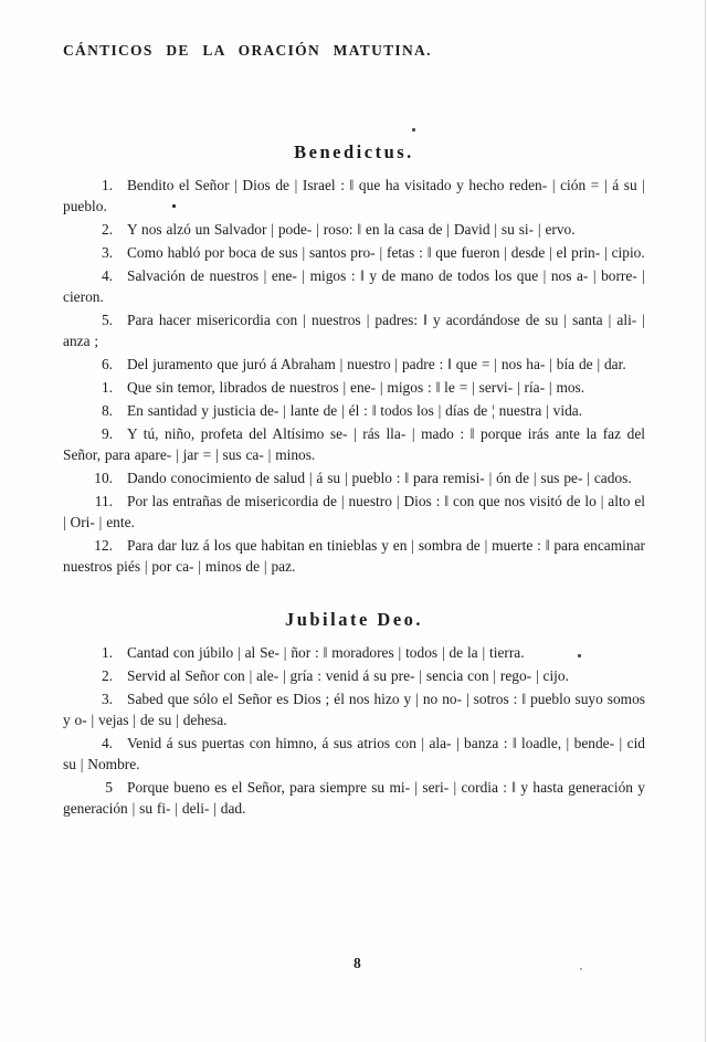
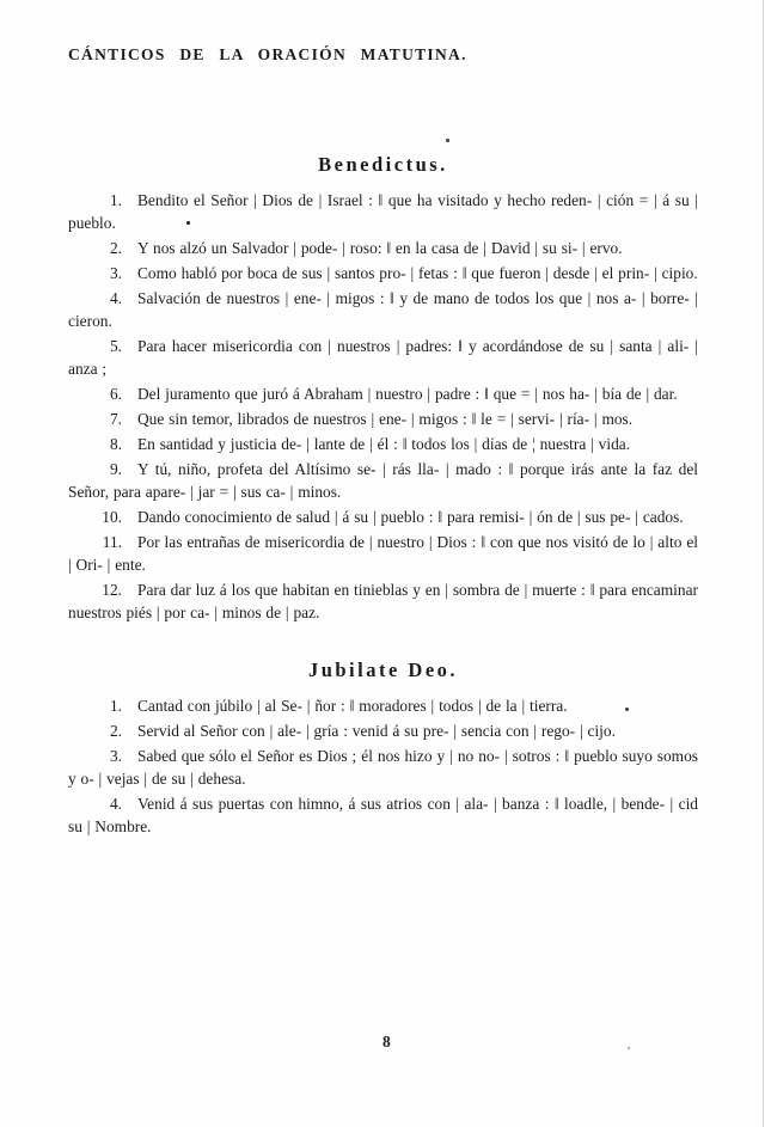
  CÁNTICOS DE LA ORACIÓN MATUTINA.
  Benedictus.
  1. Bendito el Señor | Dios de | Israel : ‖ que ha visitado y hecho reden- | ción = | á su | pueblo.
  2. Y nos alzó un Salvador | pode- | roso: ‖ en la casa de | David | su si- | ervo.
  3. Como habló por boca de sus | santos pro- | fetas : ‖ que fueron | desde | el prin- | cipio.
  4. Salvación de nuestros | ene- | migos : ‖ y de mano de todos los que | nos a- | borre- | cieron.
  5. Para hacer misericordia con | nuestros | padres: ‖ y acordándose de su | santa | ali- | anza ;
  6. Del juramento que juró á Abraham | nuestro | padre : ‖ que = | nos ha- | bía de | dar.
- 1. Que sin temor, librados de nuestros | ene- | migos : ‖ le = | servi- | ría- | mos.
+ 7. Que sin temor, librados de nuestros | ene- | migos : ‖ le = | servi- | ría- | mos.
  8. En santidad y justicia de- | lante de | él : ‖ todos los | días de ¦ nuestra | vida.
  9. Y tú, niño, profeta del Altísimo se- | rás lla- | mado : ‖ porque irás ante la faz del Señor, para apare- | jar = | sus ca- | minos.
  10. Dando conocimiento de salud | á su | pueblo : ‖ para remisi- | ón de | sus pe- | cados.
  11. Por las entrañas de misericordia de | nuestro | Dios : ‖ con que nos visitó de lo | alto el | Ori- | ente.
  12. Para dar luz á los que habitan en tinieblas y en | sombra de | muerte : ‖ para encaminar nuestros piés | por ca- | minos de | paz.
  Jubilate Deo.
  1. Cantad con júbilo | al Se- | ñor : ‖ moradores | todos | de la | tierra.
  2. Servid al Señor con | ale- | gría : venid á su pre- | sencia con | rego- | cijo.
  3. Sabed que sólo el Señor es Dios ; él nos hizo y | no no- | sotros : ‖ pueblo suyo somos y o- | vejas | de su | dehesa.
  4. Venid á sus puertas con himno, á sus atrios con | ala- | banza : ‖ loadle, | bende- | cid su | Nombre.
- 5 Porque bueno es el Señor, para siempre su mi- | seri- | cordia : ‖ y hasta generación y generación | su fi- | deli- | dad.
  8
